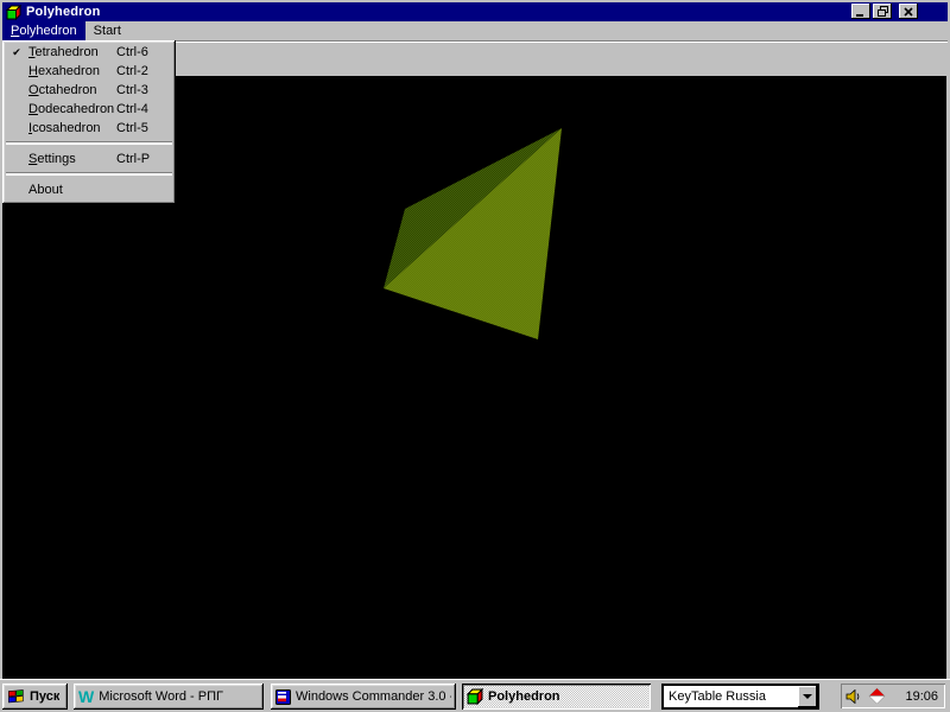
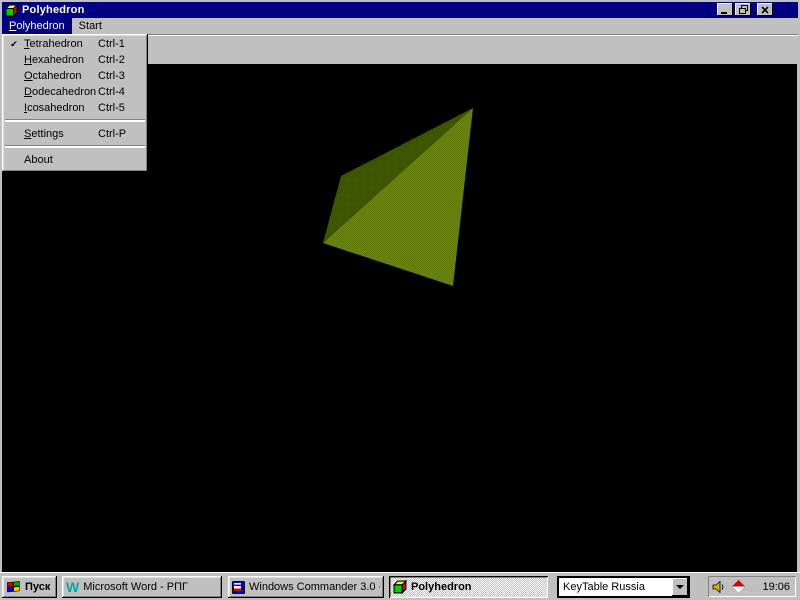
  Polyhedron
  P
  olyhedron
  Start
  ✔
  Tetrahedron
- Ctrl-6
+ Ctrl-1
  Hexahedron
  Ctrl-2
  Octahedron
  Ctrl-3
  Dodecahedron
  Ctrl-4
  Icosahedron
  Ctrl-5
  Settings
  Ctrl-P
  About
  Пуск
  W
  Microsoft Word - РПГ
  Windows Commander 3.0
  Polyhedron
  KeyTable Russia
  19:06
